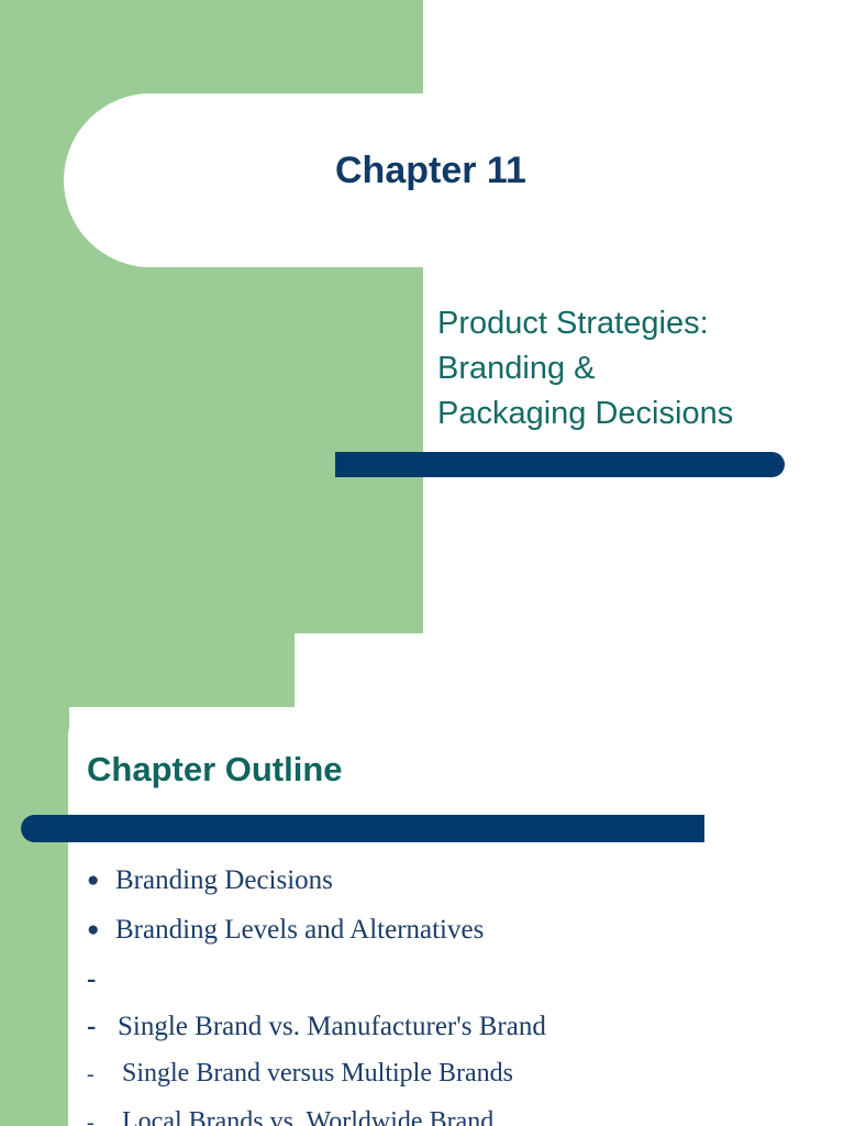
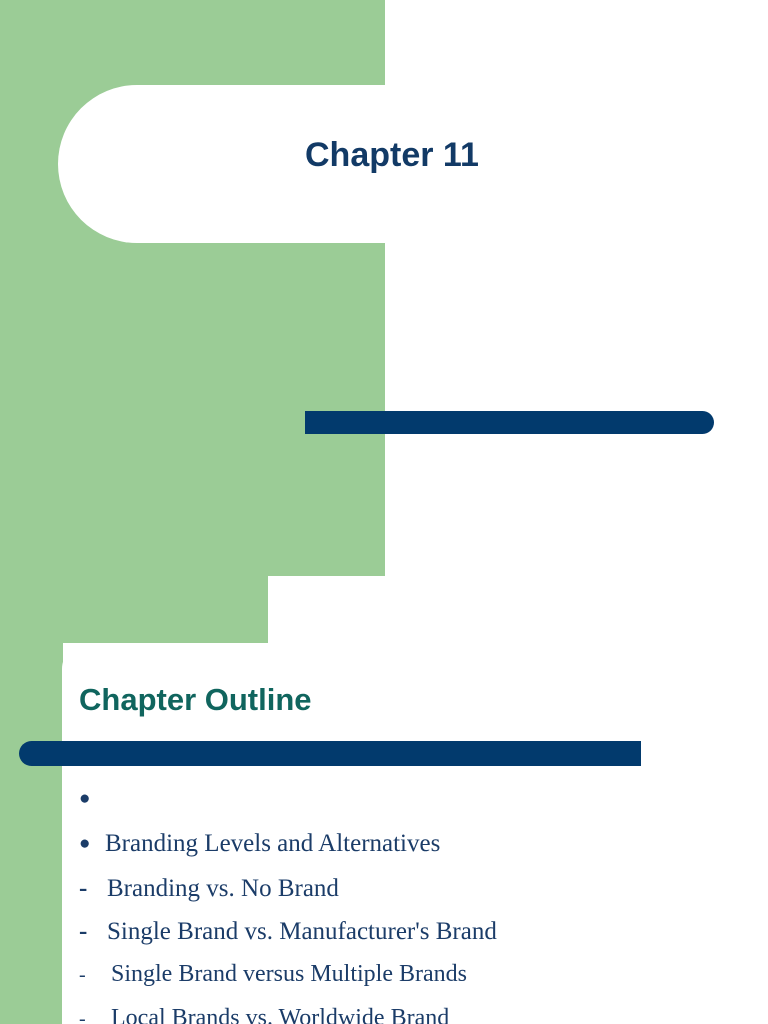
  Chapter 11
- Product Strategies:
- Branding &
- Packaging Decisions
  Chapter Outline
  ●
- Branding Decisions
  ●
  Branding Levels and Alternatives
  -
+ Branding vs. No Brand
  -
  Single Brand vs. Manufacturer's Brand
  -
  Single Brand versus Multiple Brands
  -
  Local Brands vs. Worldwide Brand
